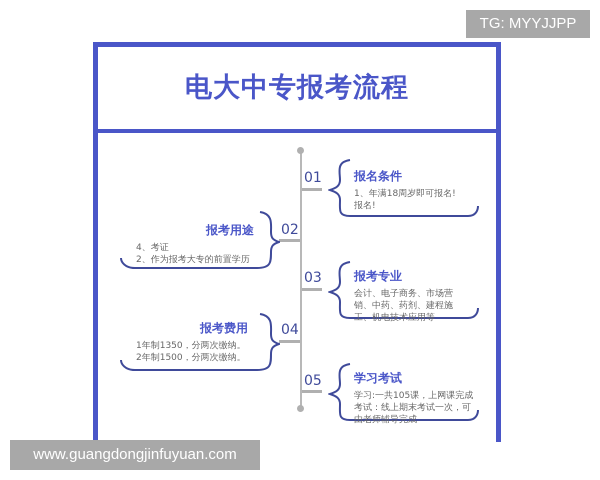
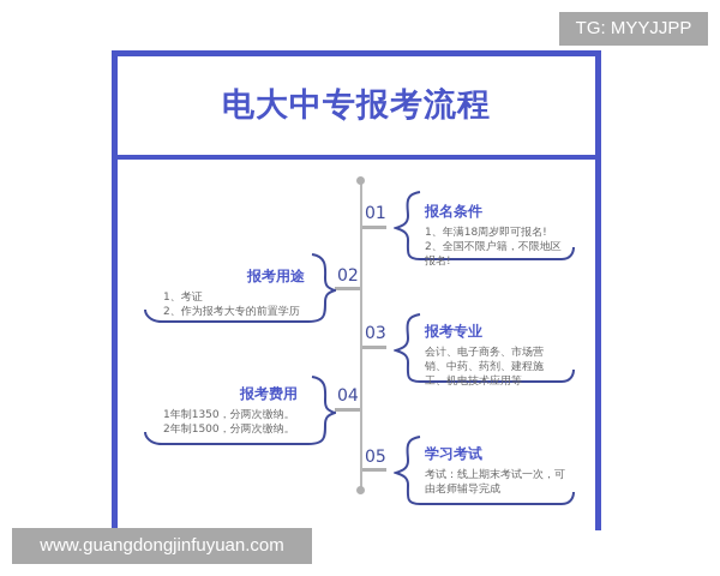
  TG: MYYJJPP
  电大中专报考流程
  01
  报名条件
  1、年满18周岁即可报名!
+ 2、全国不限户籍，不限地区
  报名!
  02
  报考用途
- 4、考证
+ 1、考证
  2、作为报考大专的前置学历
  03
  报考专业
  会计、电子商务、市场营
  销、中药、药剂、建程施
  工、机电技术应用等
  04
  报考费用
  1年制1350，分两次缴纳。
  2年制1500，分两次缴纳。
  05
  学习考试
- 学习:一共105课，上网课完成
  考试：线上期末考试一次，可
  由老师辅导完成
  www.guangdongjinfuyuan.com
